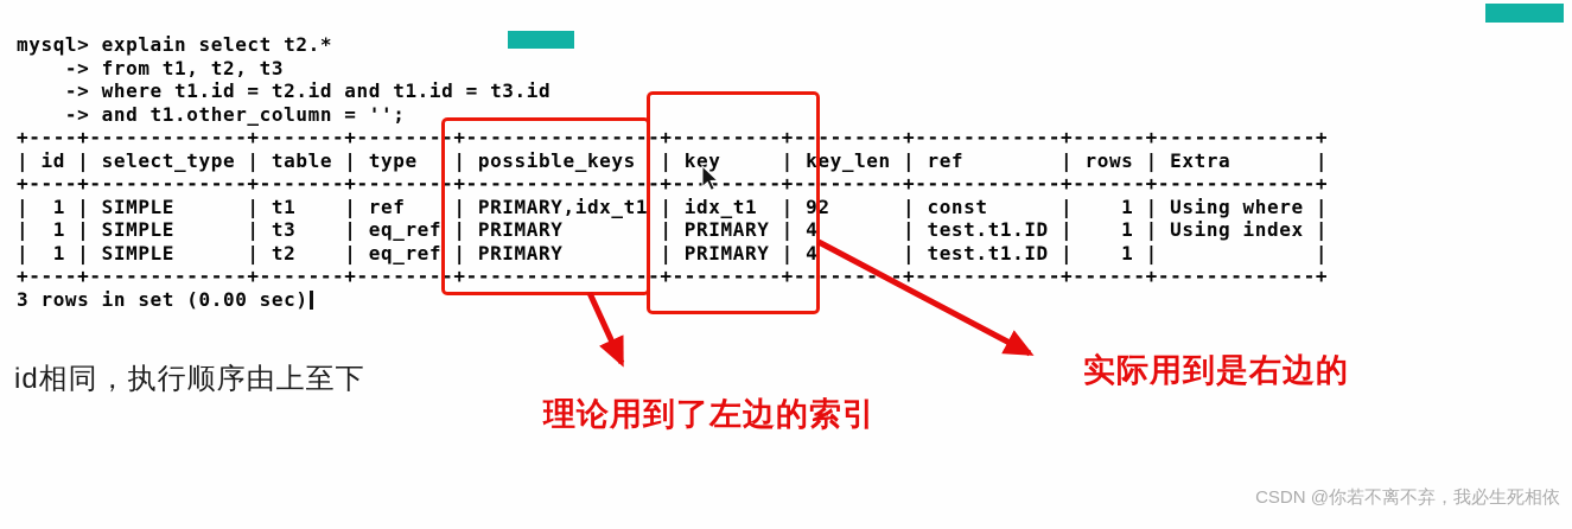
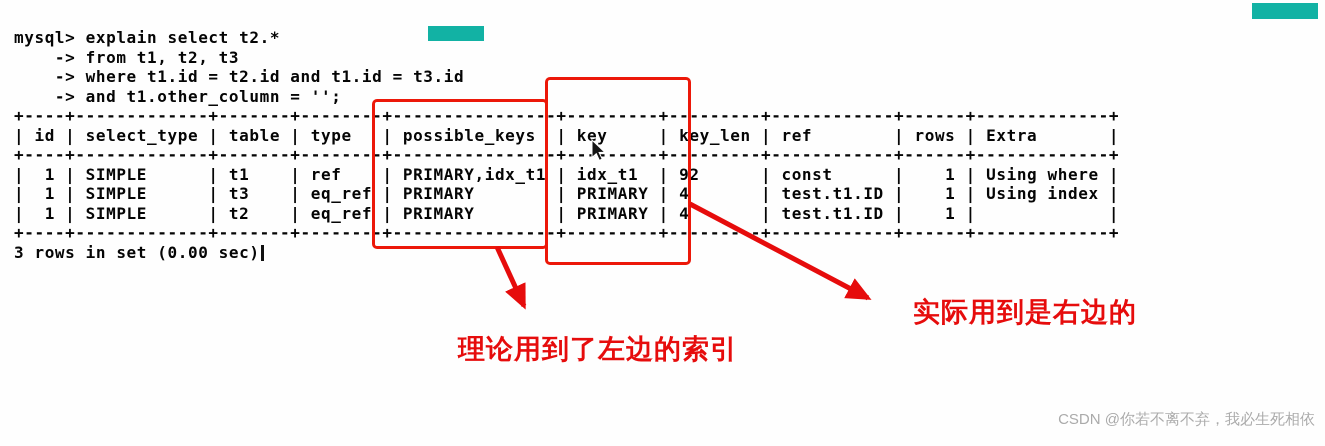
  mysql> explain select t2.*
  -> from t1, t2, t3
  -> where t1.id = t2.id and t1.id = t3.id
  -> and t1.other_column = '';
  +----+-------------+-------+--------+----------------+---------+---------+------------+------+-------------+
  | id | select_type | table | type | possible_keys | key | key_len | ref | rows | Extra |
  +----+-------------+-------+--------+----------------+--------+---------+------------+------+-------------+
  | 1 | SIMPLE | t1 | ref | PRIMARY,idx_t1 | idx_t1 | 92 | const | 1 | Using where |
  | 1 | SIMPLE | t3 | eq_ref | PRIMARY | PRIMARY | 4 | test.t1.ID | 1 | Using index |
  | 1 | SIMPLE | t2 | eq_ref | PRIMARY | PRIMARY | 4 | test.t1.ID | 1 | |
  +----+-------------+-------+--------+----------------+---------+--------+------------+------+-------------+
  3 rows in set (0.00 sec)
- id相同，执行顺序由上至下
  理论用到了左边的索引
  实际用到是右边的
  CSDN @你若不离不弃，我必生死相依
